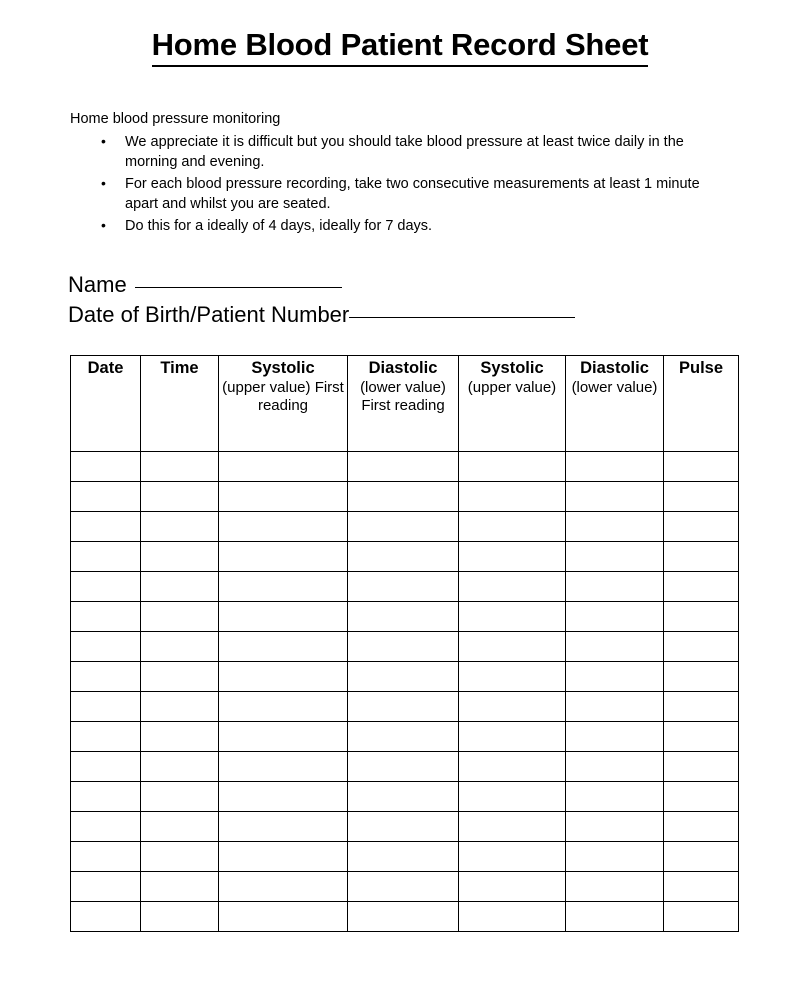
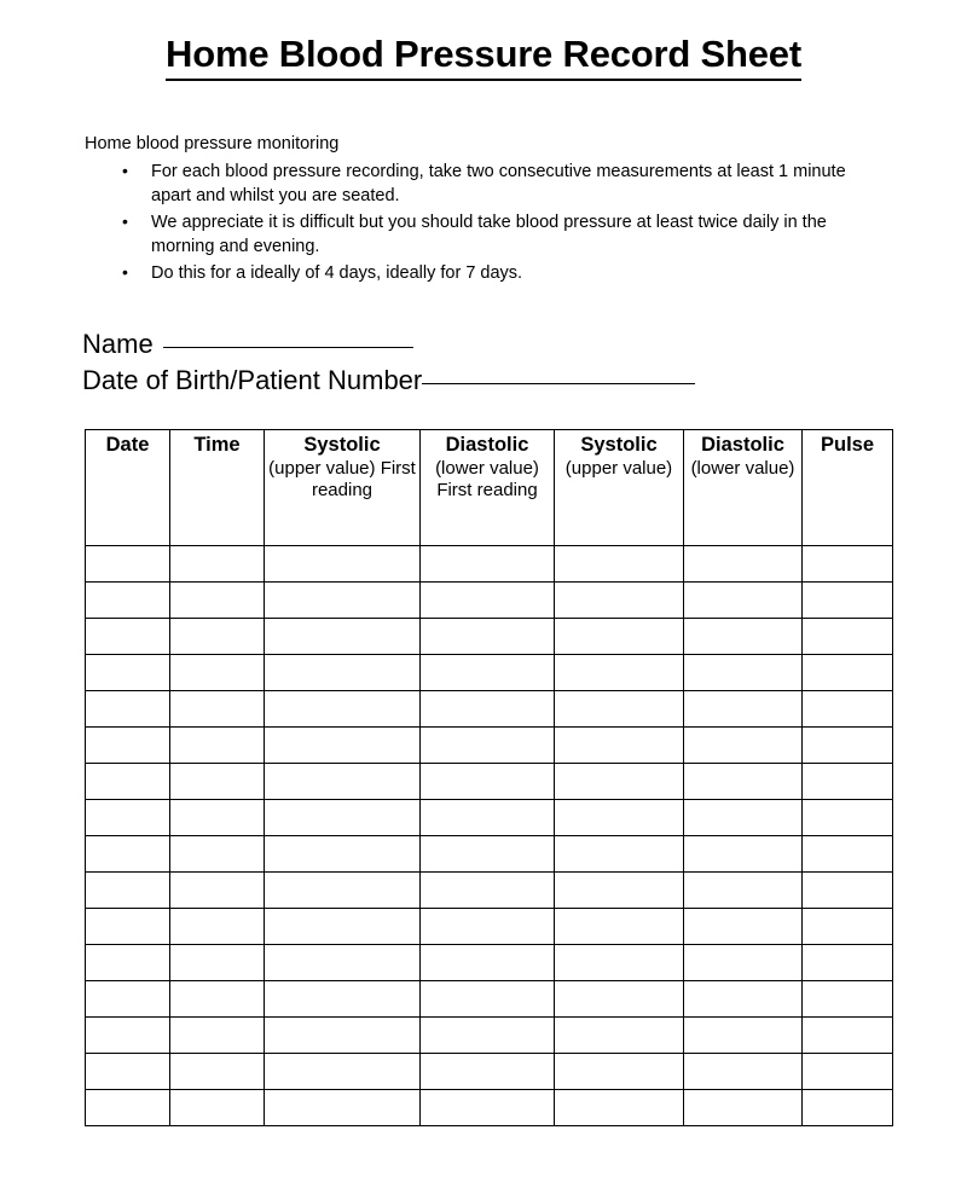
- Home Blood Patient Record Sheet
+ Home Blood Pressure Record Sheet
  Home blood pressure monitoring
  •
- We appreciate it is difficult but you should take blood pressure at least twice daily in the morning and evening.
+ For each blood pressure recording, take two consecutive measurements at least 1 minute apart and whilst you are seated.
  •
- For each blood pressure recording, take two consecutive measurements at least 1 minute apart and whilst you are seated.
+ We appreciate it is difficult but you should take blood pressure at least twice daily in the morning and evening.
  •
  Do this for a ideally of 4 days, ideally for 7 days.
  Name
  Date of Birth/Patient Number
  Date	Time	Systolic (upper value) First reading	Diastolic (lower value) First reading	Systolic (upper value)	Diastolic (lower value)	Pulse
